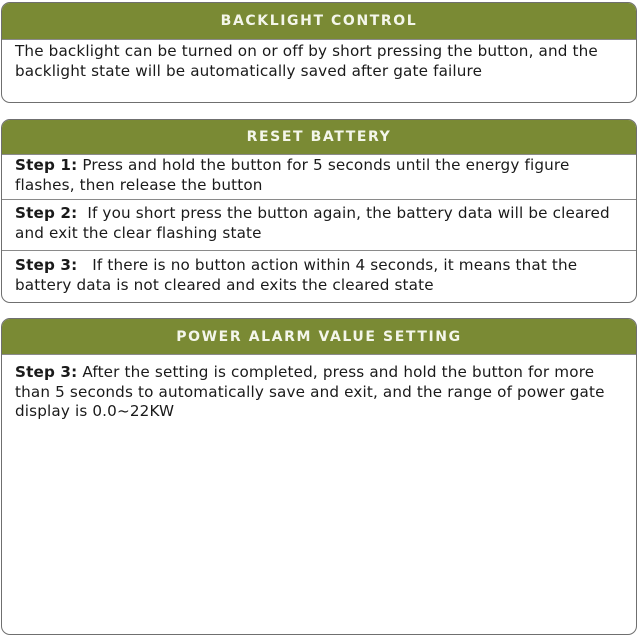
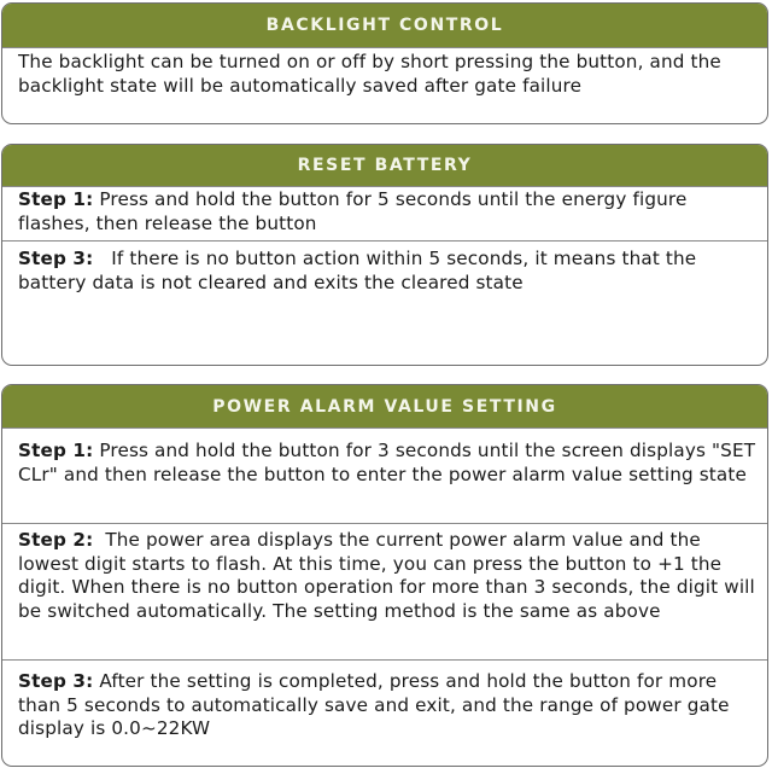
  BACKLIGHT CONTROL
  The backlight can be turned on or off by short pressing the button, and the backlight state will be automatically saved after gate failure
  RESET BATTERY
  Step 1: Press and hold the button for 5 seconds until the energy figure flashes, then release the button
- Step 2: If you short press the button again, the battery data will be cleared and exit the clear flashing state
- Step 3: If there is no button action within 4 seconds, it means that the battery data is not cleared and exits the cleared state
+ Step 3: If there is no button action within 5 seconds, it means that the battery data is not cleared and exits the cleared state
  POWER ALARM VALUE SETTING
+ Step 1: Press and hold the button for 3 seconds until the screen displays "SET CLr" and then release the button to enter the power alarm value setting state
+ Step 2: The power area displays the current power alarm value and the lowest digit starts to flash. At this time, you can press the button to +1 the digit. When there is no button operation for more than 3 seconds, the digit will be switched automatically. The setting method is the same as above
  Step 3: After the setting is completed, press and hold the button for more than 5 seconds to automatically save and exit, and the range of power gate display is 0.0~22KW
